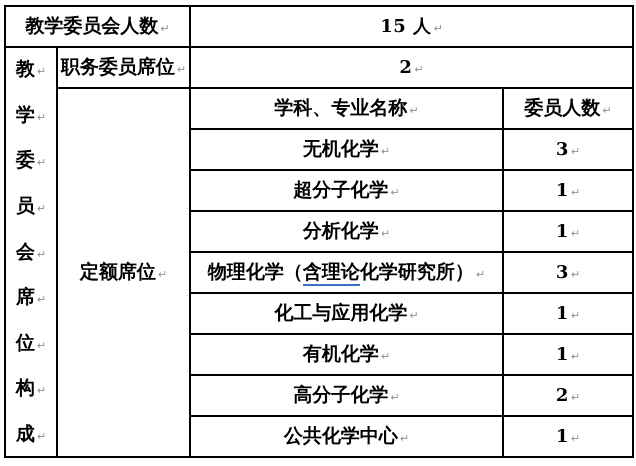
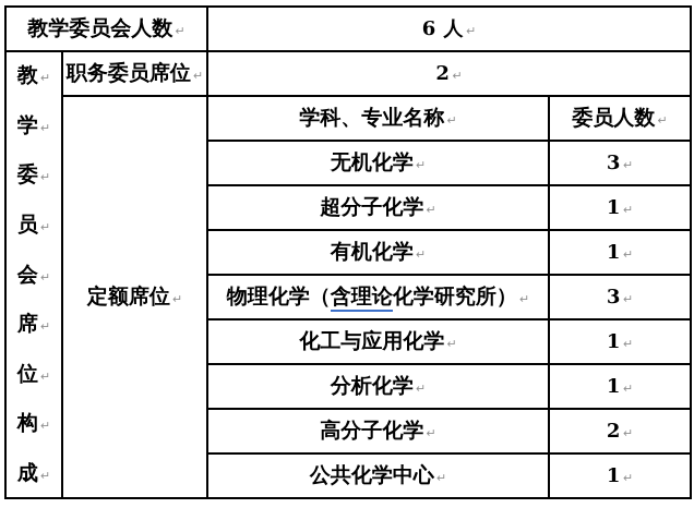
- 教学委员会人数 ↵	15 人 ↵
+ 教学委员会人数 ↵	6 人 ↵
  教 ↵ 学 ↵ 委 ↵ 员 ↵ 会 ↵ 席 ↵ 位 ↵ 构 ↵ 成 ↵	职务委员席位 ↵	2 ↵
  定额席位 ↵	学科、专业名称 ↵	委员人数 ↵
  无机化学 ↵	3 ↵
  超分子化学 ↵	1 ↵
- 分析化学 ↵	1 ↵
+ 有机化学 ↵	1 ↵
  物理化学（含理论化学研究所） ↵	3 ↵
  化工与应用化学 ↵	1 ↵
- 有机化学 ↵	1 ↵
+ 分析化学 ↵	1 ↵
  高分子化学 ↵	2 ↵
  公共化学中心 ↵	1 ↵
